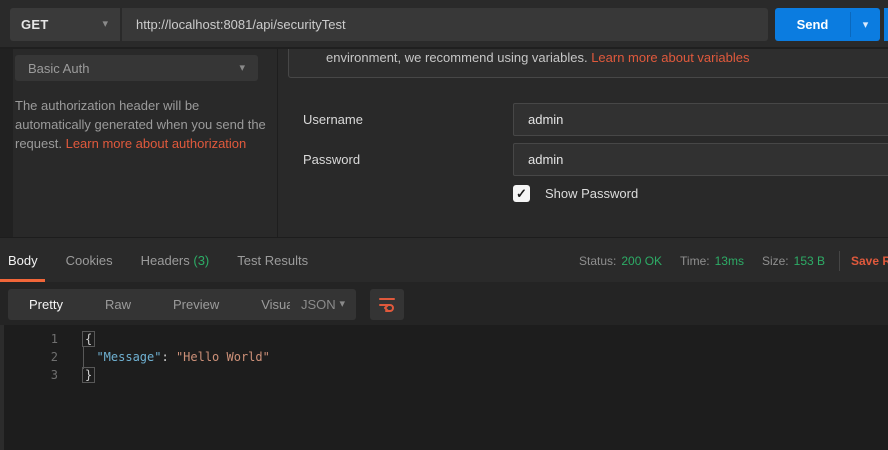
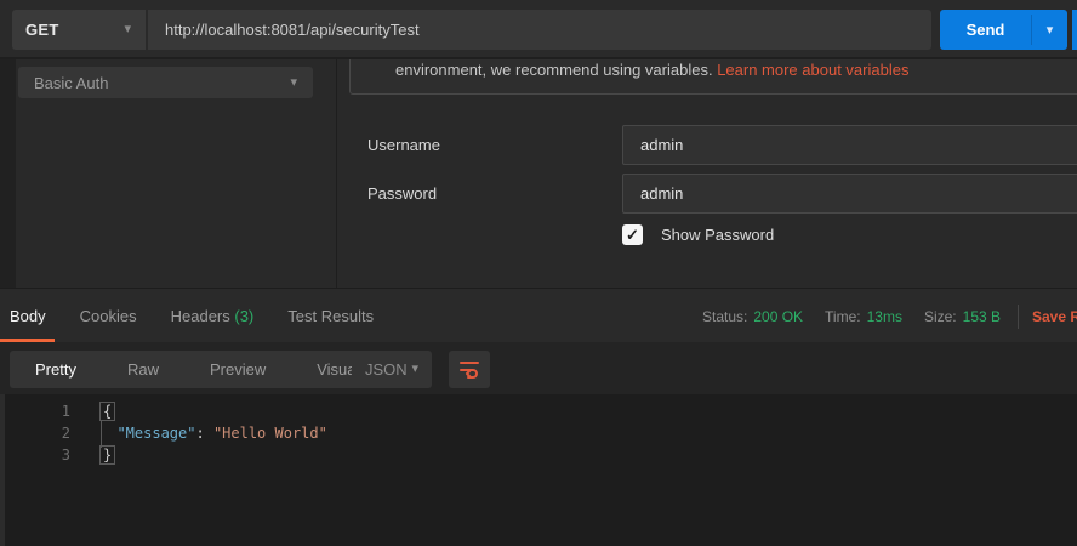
  Basic Auth
  ▾
- The authorization header will be automatically generated when you send the request. Learn more about authorization
  environment, we recommend using variables. Learn more about variables
  Username
  admin
  Password
  admin
  ✓
  Show Password
  GET
  ▾
  http://localhost:8081/api/securityTest
  Send
  ▾
  Body
  Cookies
  Headers (3)
  Test Results
  Status:
  200 OK
  Time:
  13ms
  Size:
  153 B
  Pretty
  Raw
  Preview
  JSON
  ▾
  1
  {
  2
  "Message": "Hello World"
  3
  }
